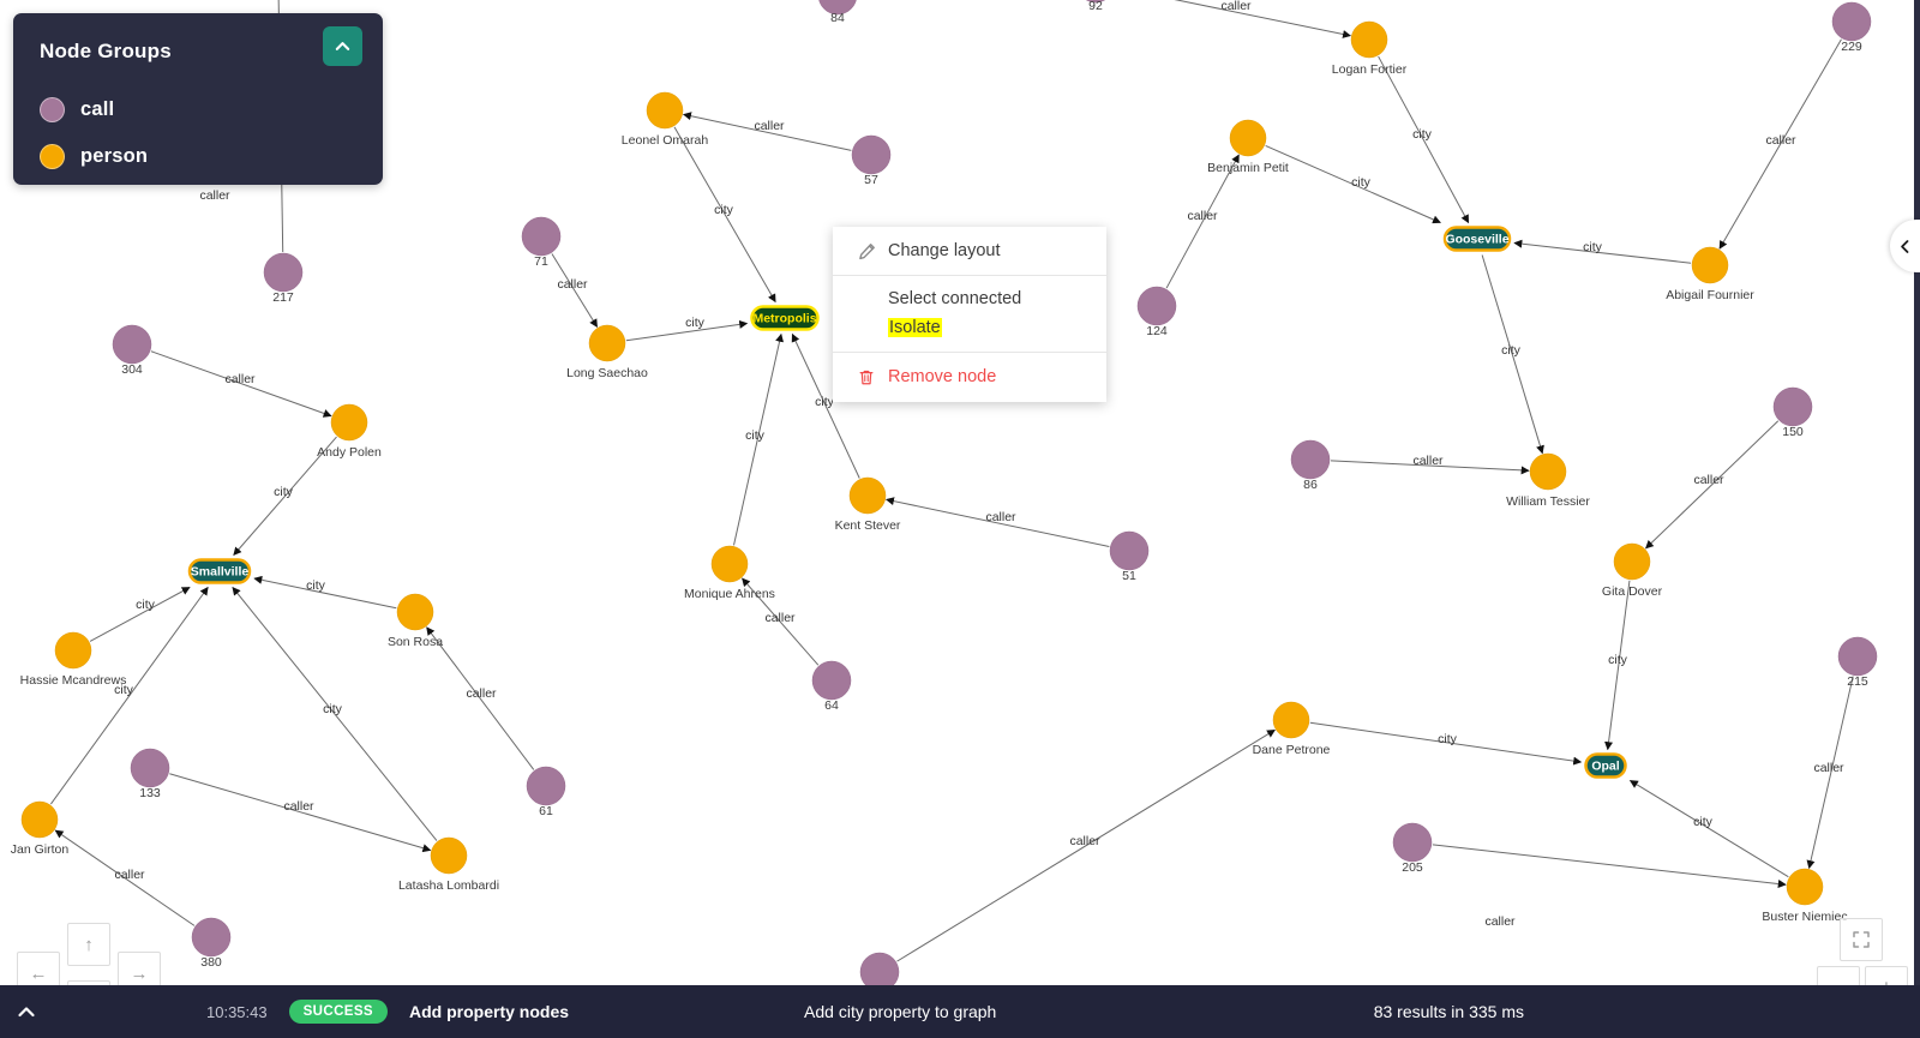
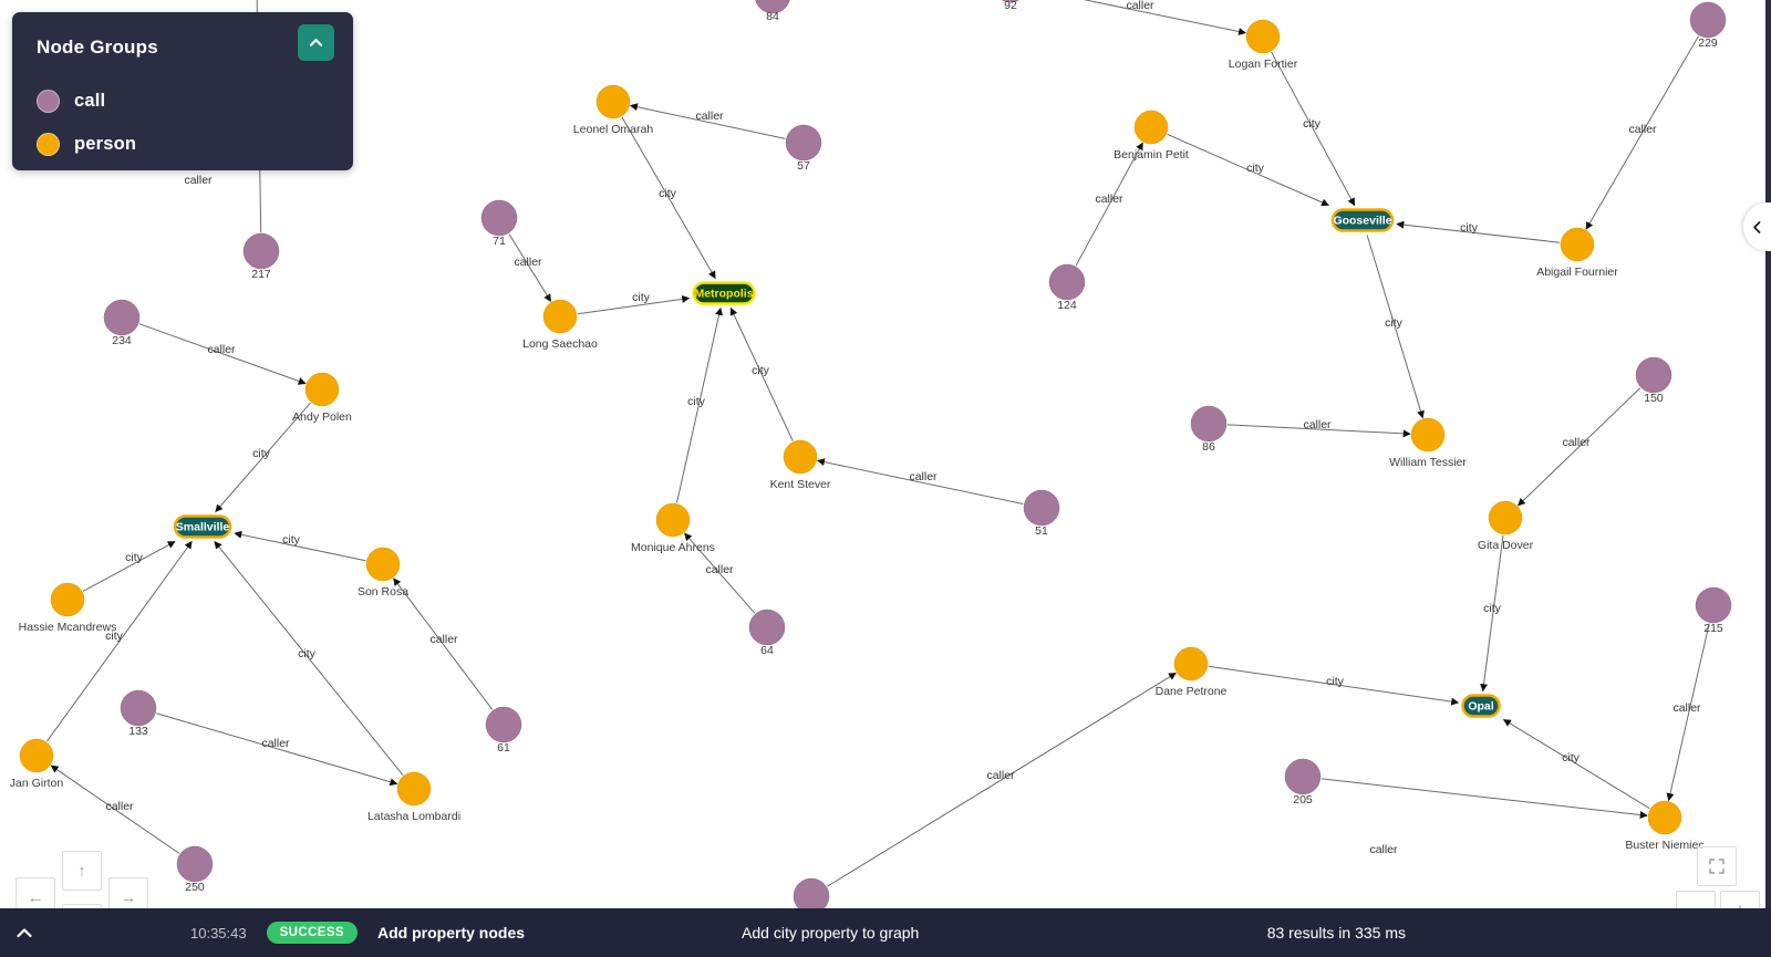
  caller
  caller
  caller
  city
  city
  caller
  city
  city
  caller
  city
  caller
  caller
  city
  city
  caller
  caller
  city
  caller
  city
  caller
  city
  caller
  city
  city
  caller
  city
  caller
  city
  city
  caller
  city
  caller
  caller
  84
  92
  229
  Logan Fortier
  Leonel Omarah
  Benjamin Petit
  57
  217
  71
  Abigail Fournier
  124
- 304
+ 234
  Long Saechao
  150
  Andy Polen
  86
  William Tessier
  Kent Stever
  51
  Monique Ahrens
  Gita Dover
  Son Rosa
  Hassie Mcandrews
  215
  64
  Dane Petrone
  61
  133
  Jan Girton
  Latasha Lombardi
  205
  Buster Niemiec
- 380
+ 250
  Metropolis
  Smallville
  Gooseville
  Opal
  Node Groups
  call
  person
- Change layout
- Select connected
- Isolate
- Remove node
  ↑
  ←
  →
  10:35:43
  SUCCESS
  Add property nodes
  Add city property to graph
  83 results in 335 ms
